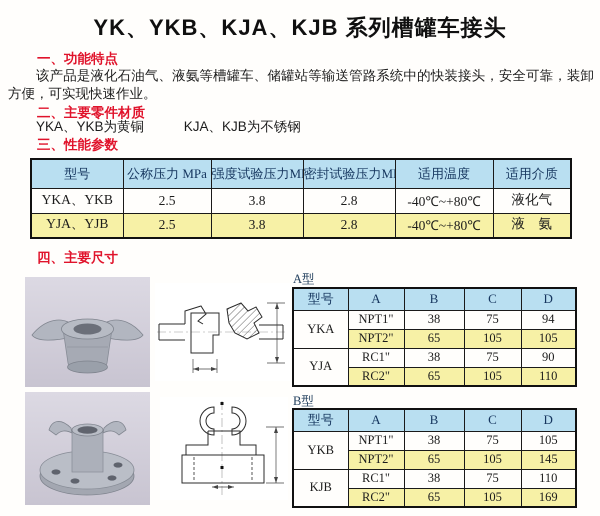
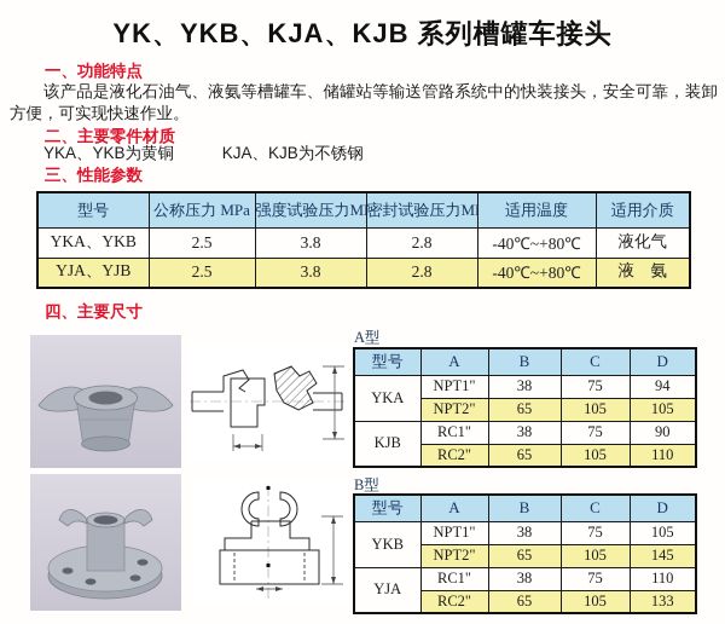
  YK、YKB、KJA、KJB 系列槽罐车接头
  一、功能特点
  该产品是液化石油气、液氨等槽罐车、储罐站等输送管路系统中的快装接头，安全可靠，装卸方便，可实现快速作业。
  二、主要零件材质
  YKA、YKB为黄铜 KJA、KJB为不锈钢
  三、性能参数
  型号	公称压力 MPa	强度试验压力M	密封试验压力M	适用温度	适用介质
  YKA、YKB	2.5	3.8	2.8	-40℃~+80℃	液化气
  YJA、YJB	2.5	3.8	2.8	-40℃~+80℃	液 氨
  四、主要尺寸
  A型
  型号	A	B	C	D
  YKA	NPT1"	38	75	94
  NPT2"	65	105	105
- YJA	RC1"	38	75	90
+ KJB	RC1"	38	75	90
  RC2"	65	105	110
  B型
  型号	A	B	C	D
  YKB	NPT1"	38	75	105
  NPT2"	65	105	145
- KJB	RC1"	38	75	110
+ YJA	RC1"	38	75	110
- RC2"	65	105	169
+ RC2"	65	105	133
